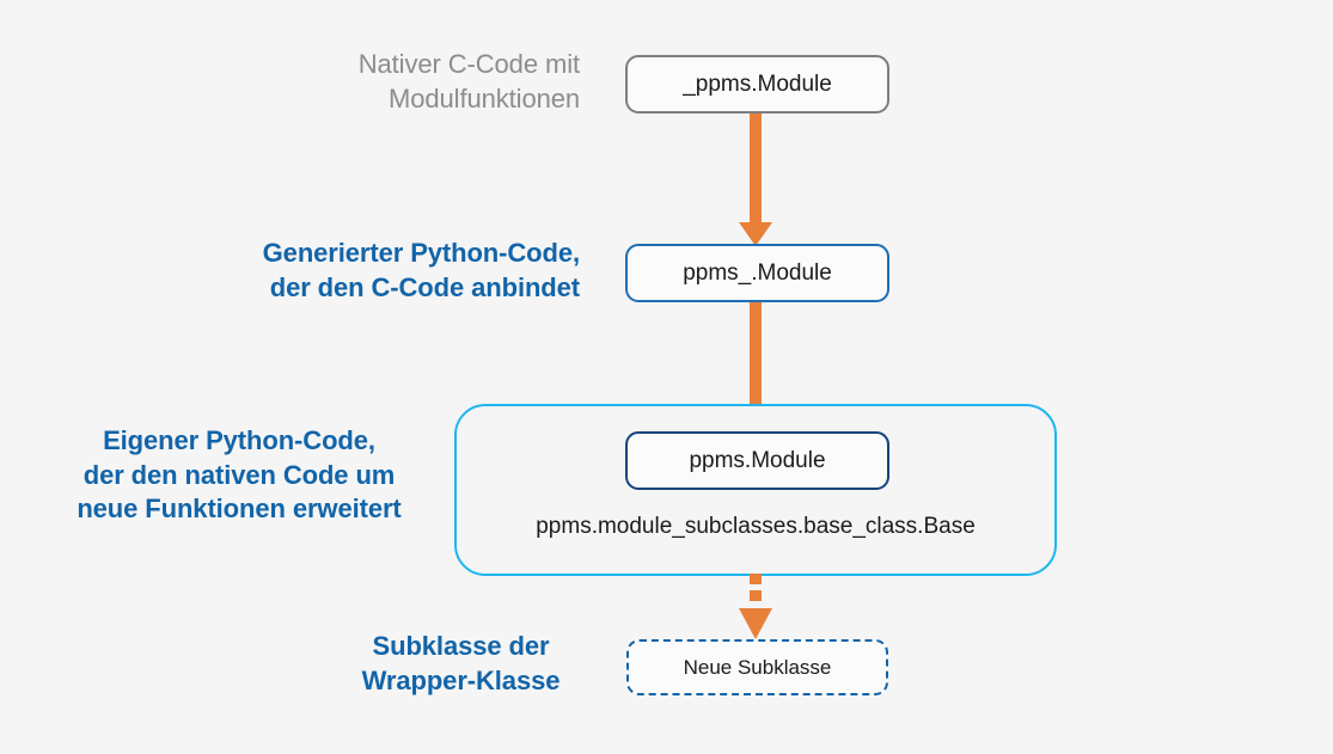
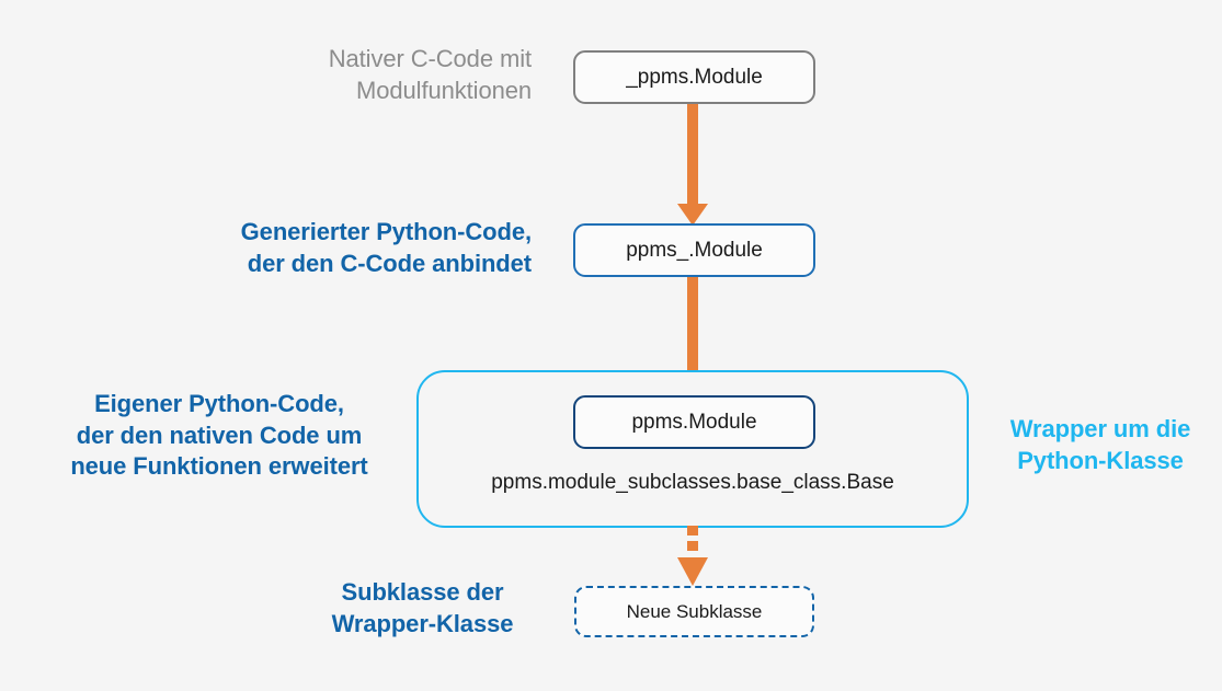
  _ppms.Module
  ppms_.Module
  ppms.Module
  ppms.module_subclasses.base_class.Base
  Neue Subklasse
  Nativer C-Code mit
  Modulfunktionen
  Generierter Python-Code,
  der den C-Code anbindet
  Eigener Python-Code,
  der den nativen Code um
  neue Funktionen erweitert
+ Wrapper um die
+ Python-Klasse
  Subklasse der
  Wrapper-Klasse
